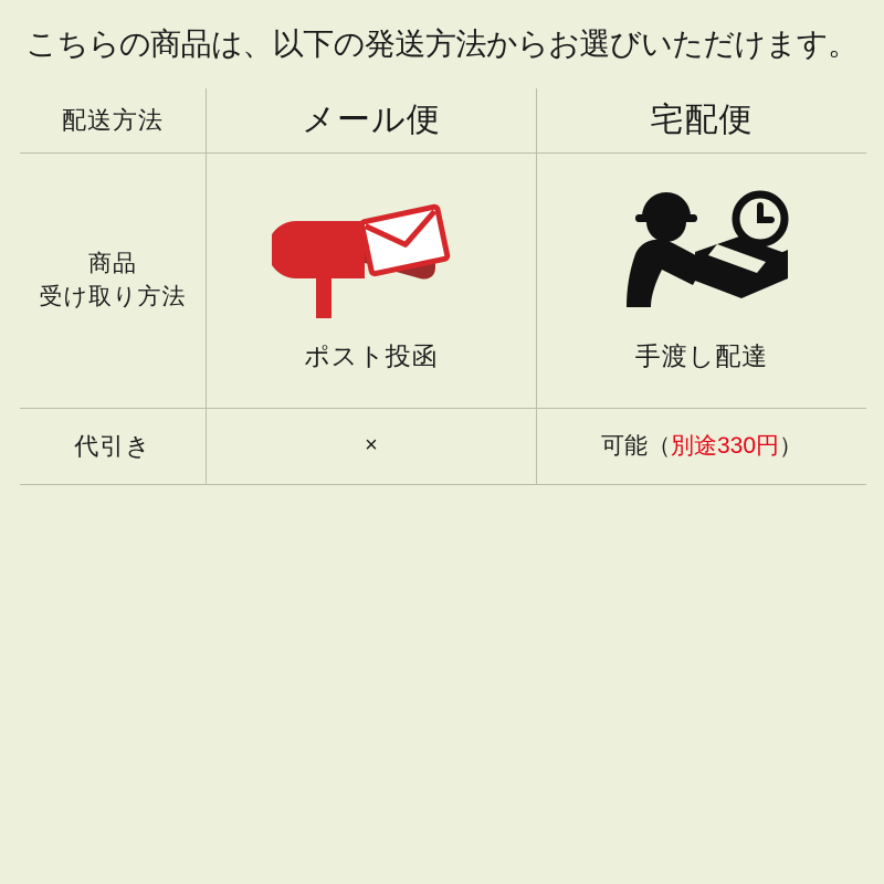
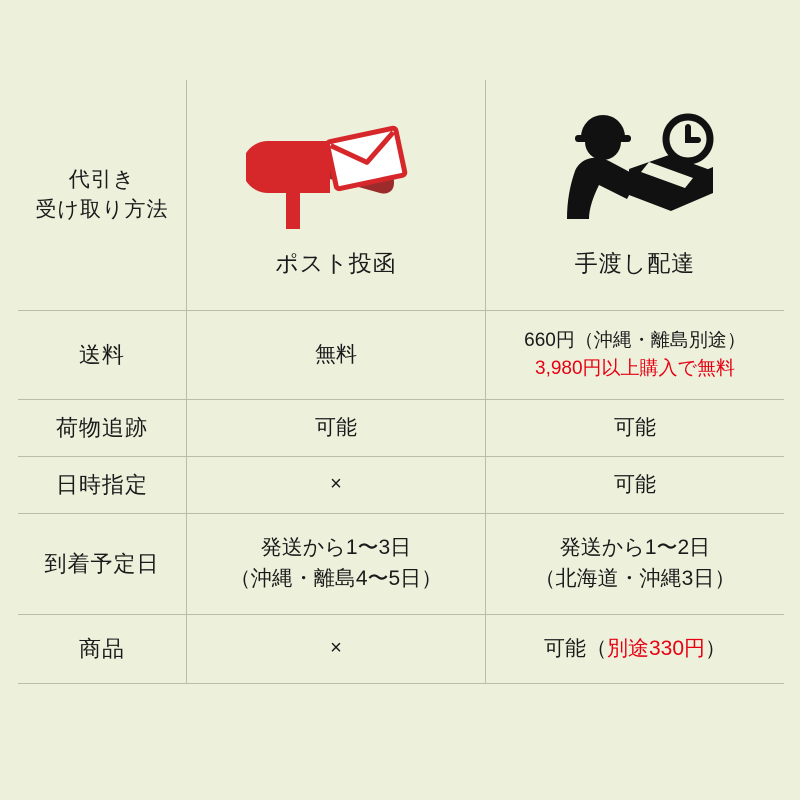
- こちらの商品は、以下の発送方法からお選びいただけます。
- 配送方法	メール便	宅配便
- 商品 受け取り方法	ポスト投函	手渡し配達
+ 代引き 受け取り方法	ポスト投函	手渡し配達
+ 送料	無料	660円（沖縄・離島別途） 3,980円以上購入で無料
+ 荷物追跡	可能	可能
+ 日時指定	×	可能
+ 到着予定日	発送から1〜3日 （沖縄・離島4〜5日）	発送から1〜2日 （北海道・沖縄3日）
- 代引き	×	可能（別途330円）
+ 商品	×	可能（別途330円）
